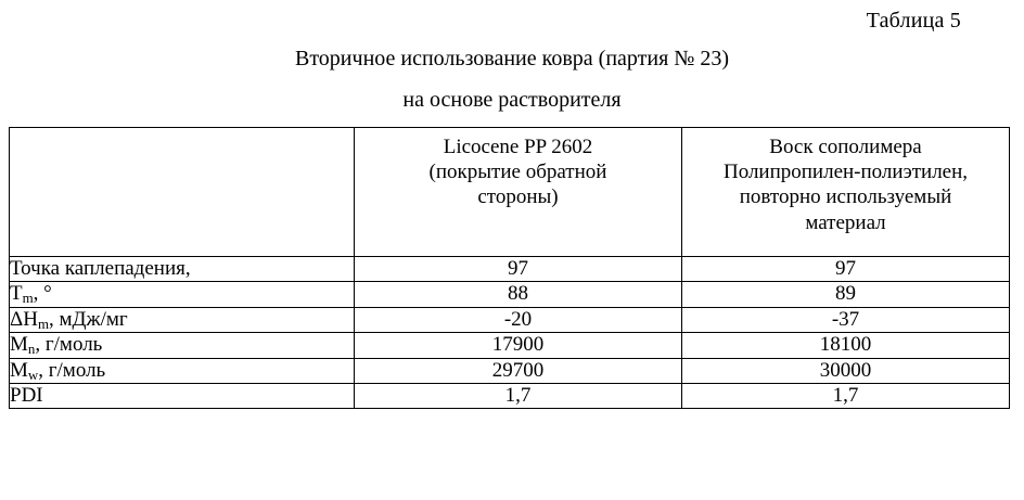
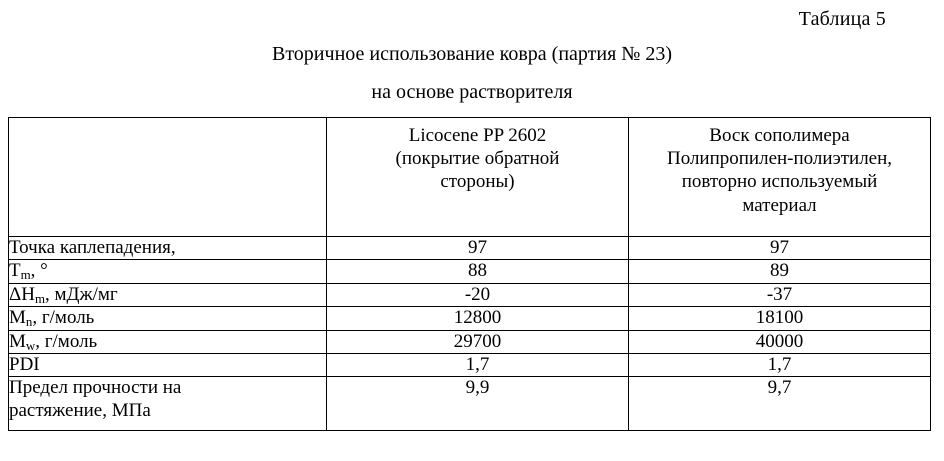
  Таблица 5
  Вторичное использование ковра (партия № 23)
  на основе растворителя
  	Licocene PP 2602 (покрытие обратной стороны)	Воск сополимера Полипропилен-полиэтилен, повторно используемый материал
  Точка каплепадения,	97	97
  Tm, °	88	89
  ΔHm, мДж/мг	-20	-37
- Mn, г/моль	17900	18100
+ Mn, г/моль	12800	18100
- Mw, г/моль	29700	30000
+ Mw, г/моль	29700	40000
  PDI	1,7	1,7
+ Предел прочности на растяжение, МПа	9,9	9,7
